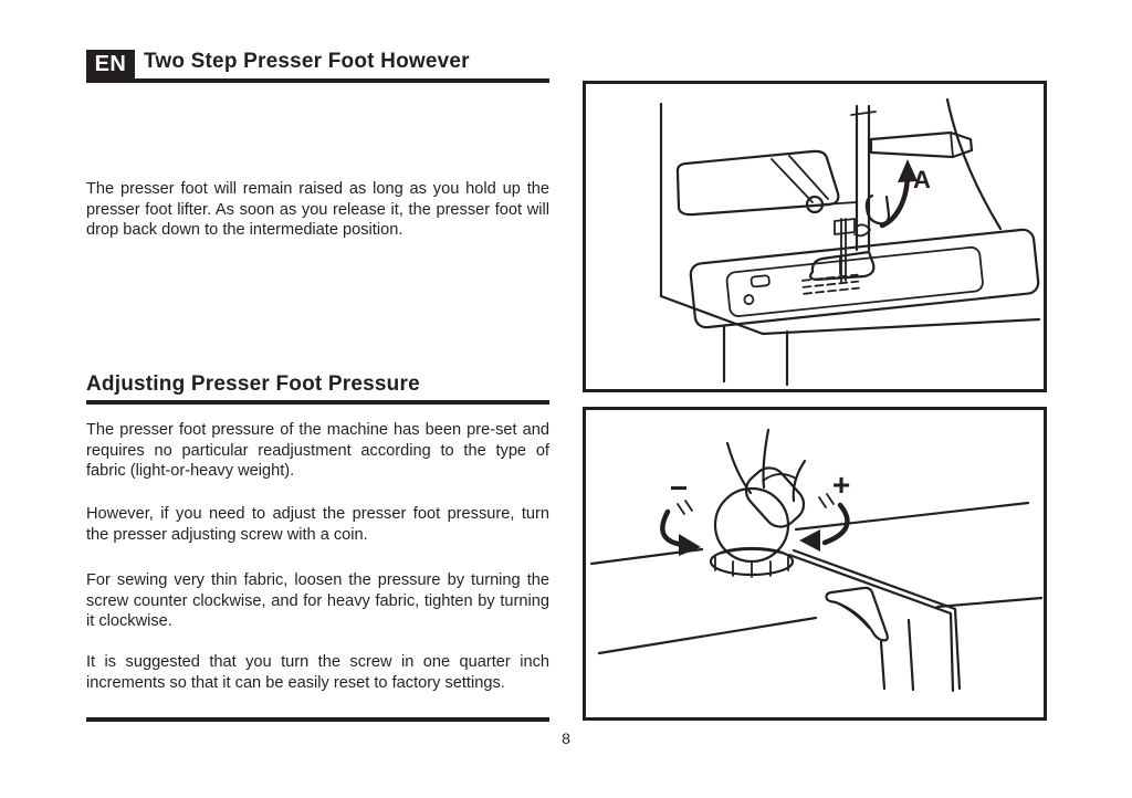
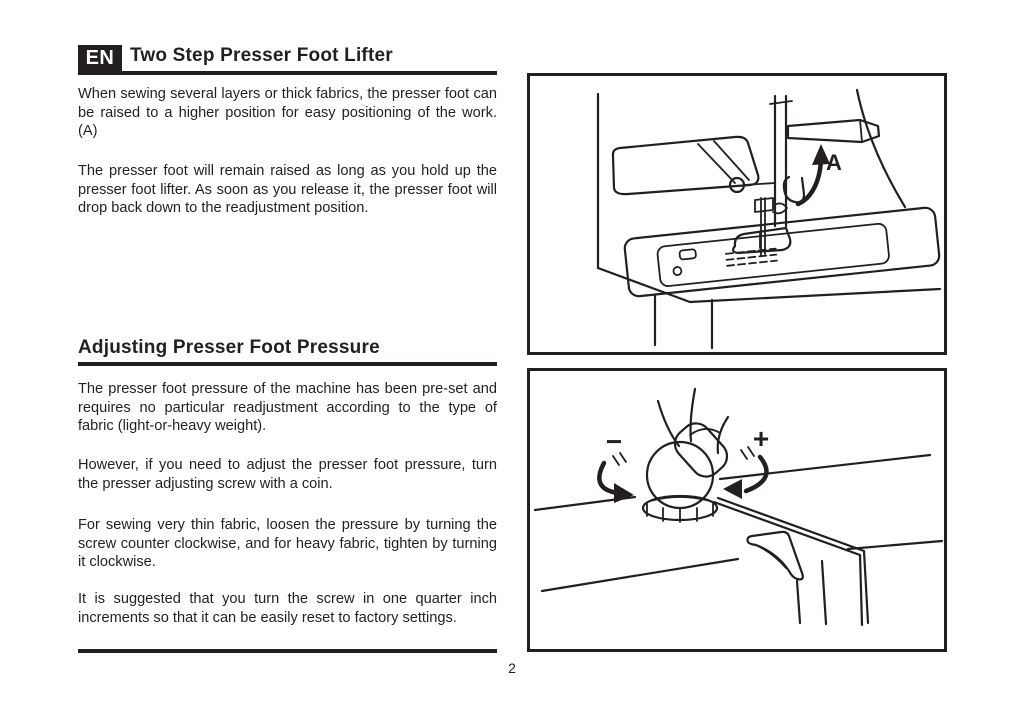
  EN
- Two Step Presser Foot However
+ Two Step Presser Foot Lifter
+ When sewing several layers or thick fabrics, the presser foot can be raised to a higher position for easy positioning of the work. (A)
- The presser foot will remain raised as long as you hold up the presser foot lifter. As soon as you release it, the presser foot will drop back down to the intermediate position.
+ The presser foot will remain raised as long as you hold up the presser foot lifter. As soon as you release it, the presser foot will drop back down to the readjustment position.
  Adjusting Presser Foot Pressure
  The presser foot pressure of the machine has been pre-set and requires no particular readjustment according to the type of fabric (light-or-heavy weight).
  However, if you need to adjust the presser foot pressure, turn the presser adjusting screw with a coin.
  For sewing very thin fabric, loosen the pressure by turning the screw counter clockwise, and for heavy fabric, tighten by turning it clockwise.
  It is suggested that you turn the screw in one quarter inch increments so that it can be easily reset to factory settings.
  A
  −
  +
- 8
+ 2
